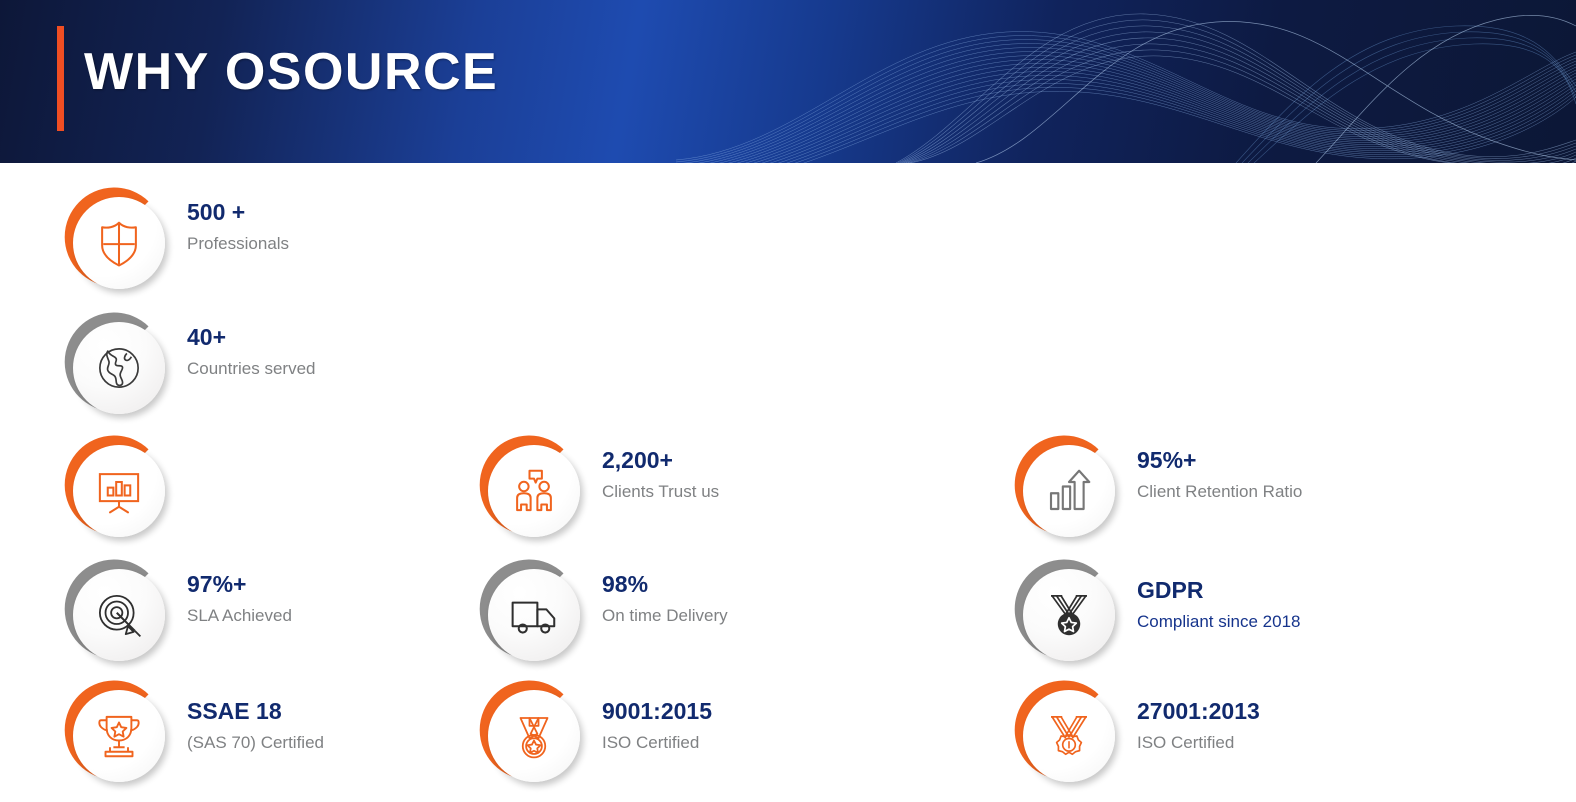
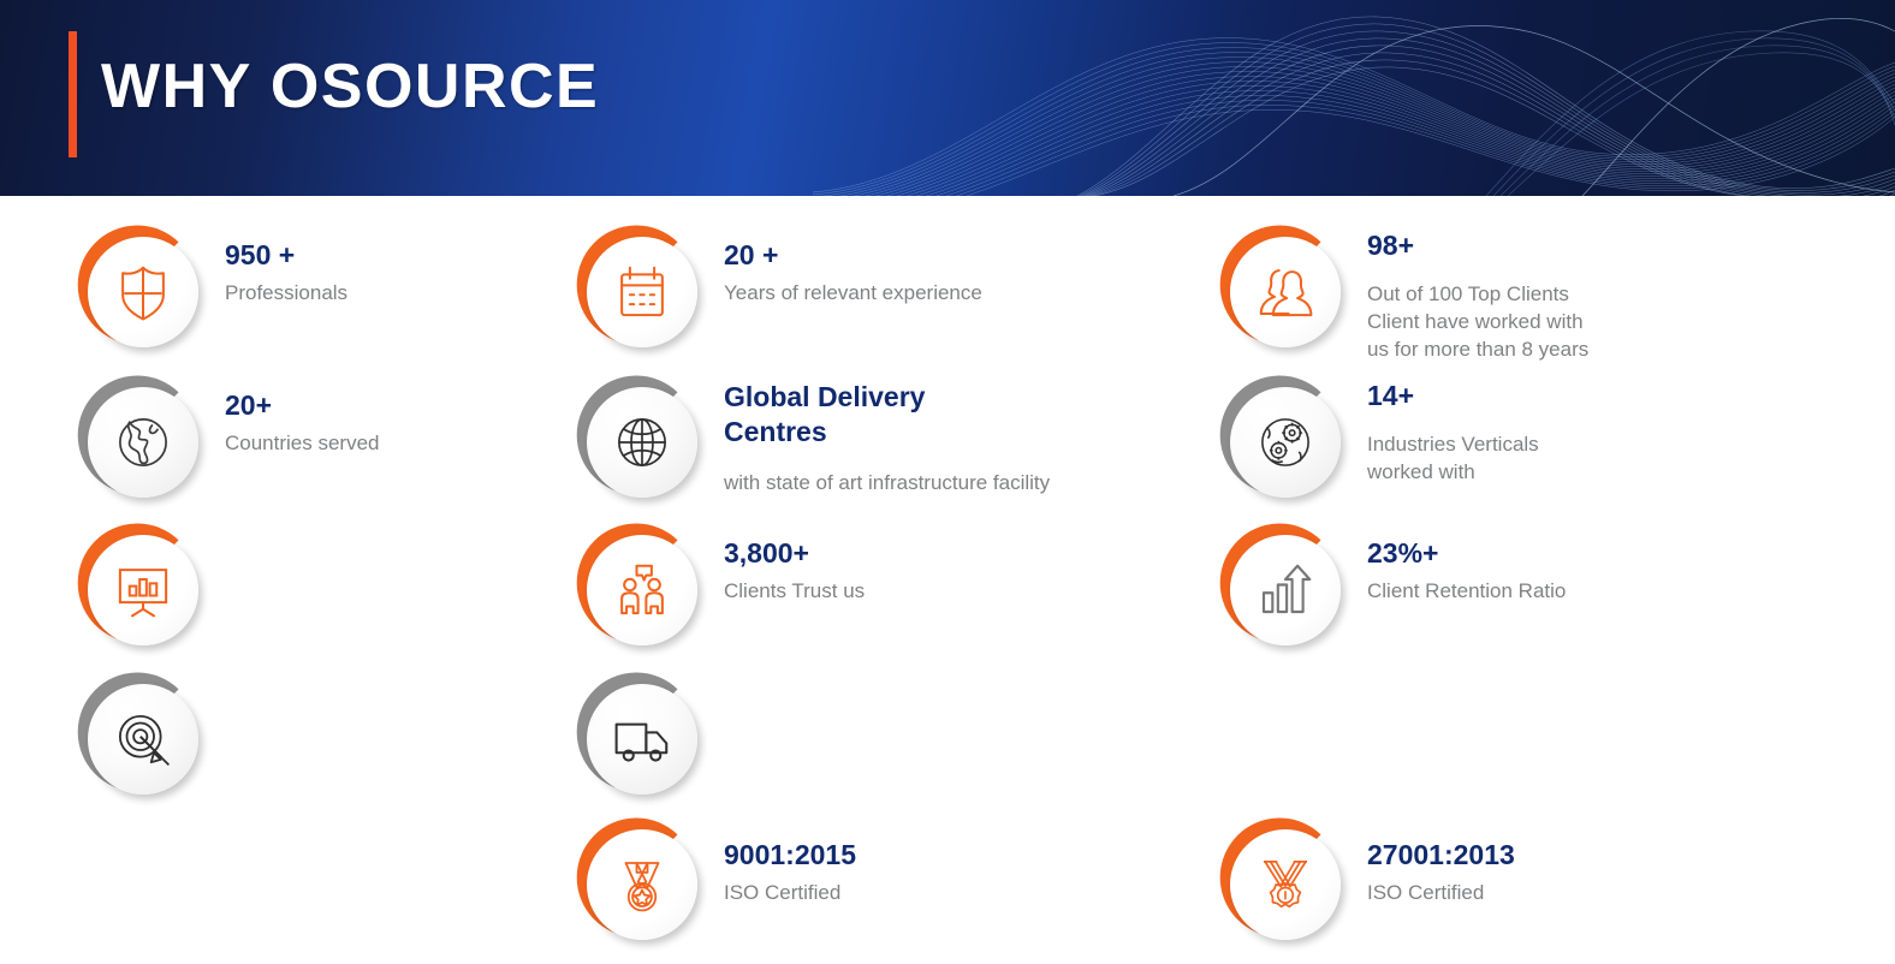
  WHY OSOURCE
- 500 +
+ 950 +
  Professionals
+ 20 +
+ Years of relevant experience
+ 98+
+ Out of 100 Top Clients
+ Client have worked with
+ us for more than 8 years
- 40+
+ 20+
  Countries served
+ Global Delivery Centres
+ with state of art infrastructure facility
+ 14+
+ Industries Verticals
+ worked with
- 2,200+
+ 3,800+
  Clients Trust us
- 95%+
+ 23%+
  Client Retention Ratio
- 97%+
- SLA Achieved
- 98%
- On time Delivery
- GDPR
- Compliant since 2018
- SSAE 18
- (SAS 70) Certified
  9001:2015
  ISO Certified
  27001:2013
  ISO Certified
